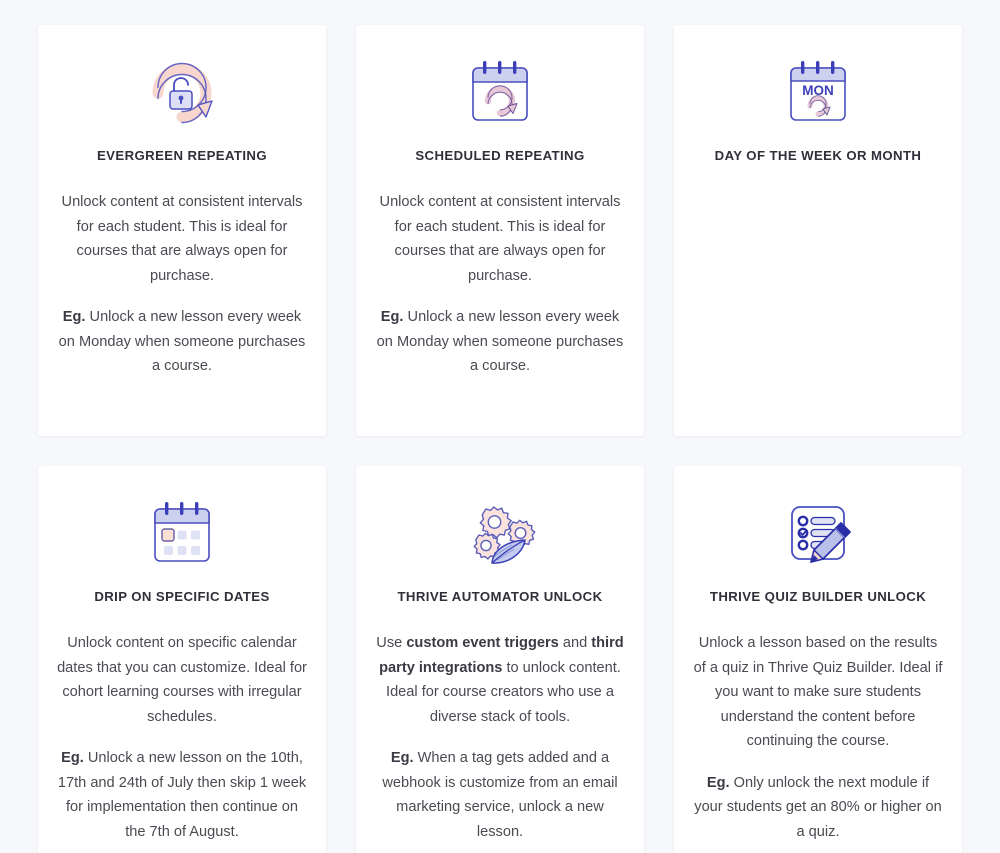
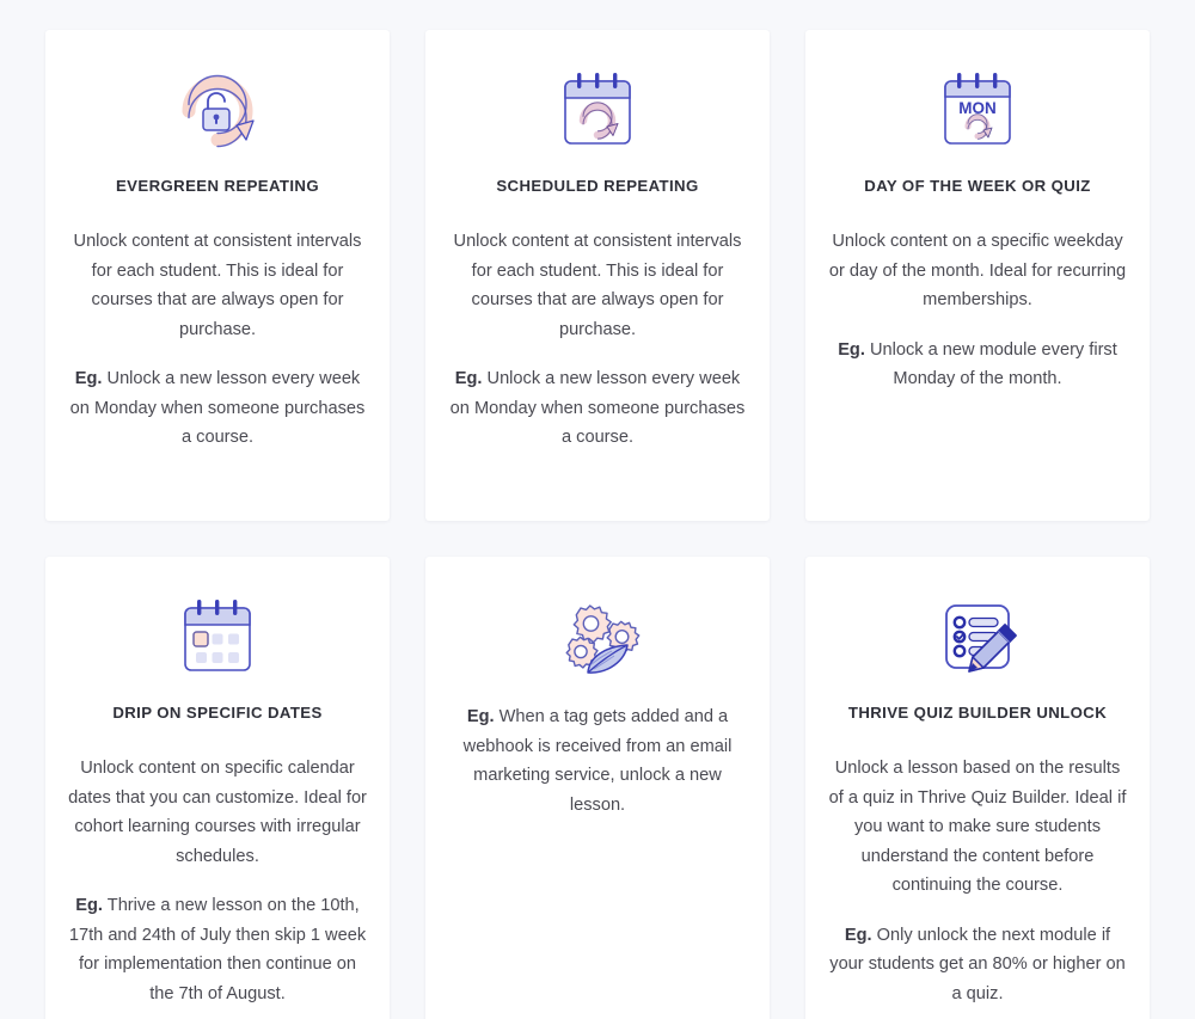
  EVERGREEN REPEATING
  Unlock content at consistent intervals for each student. This is ideal for courses that are always open for purchase.
  Eg. Unlock a new lesson every week on Monday when someone purchases a course.
  SCHEDULED REPEATING
  Unlock content at consistent intervals for each student. This is ideal for courses that are always open for purchase.
  Eg. Unlock a new lesson every week on Monday when someone purchases a course.
  MON
- DAY OF THE WEEK OR MONTH
+ DAY OF THE WEEK OR QUIZ
+ Unlock content on a specific weekday or day of the month. Ideal for recurring memberships.
+ Eg. Unlock a new module every first Monday of the month.
  DRIP ON SPECIFIC DATES
  Unlock content on specific calendar dates that you can customize. Ideal for cohort learning courses with irregular schedules.
- Eg. Unlock a new lesson on the 10th, 17th and 24th of July then skip 1 week for implementation then continue on the 7th of August.
+ Eg. Thrive a new lesson on the 10th, 17th and 24th of July then skip 1 week for implementation then continue on the 7th of August.
- THRIVE AUTOMATOR UNLOCK
- Use custom event triggers and third party integrations to unlock content. Ideal for course creators who use a diverse stack of tools.
- Eg. When a tag gets added and a webhook is customize from an email marketing service, unlock a new lesson.
+ Eg. When a tag gets added and a webhook is received from an email marketing service, unlock a new lesson.
  THRIVE QUIZ BUILDER UNLOCK
  Unlock a lesson based on the results of a quiz in Thrive Quiz Builder. Ideal if you want to make sure students understand the content before continuing the course.
  Eg. Only unlock the next module if your students get an 80% or higher on a quiz.
